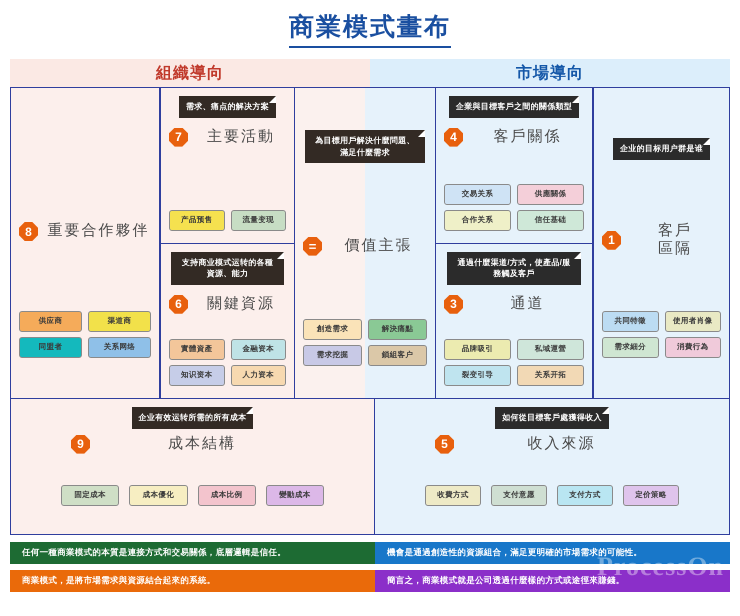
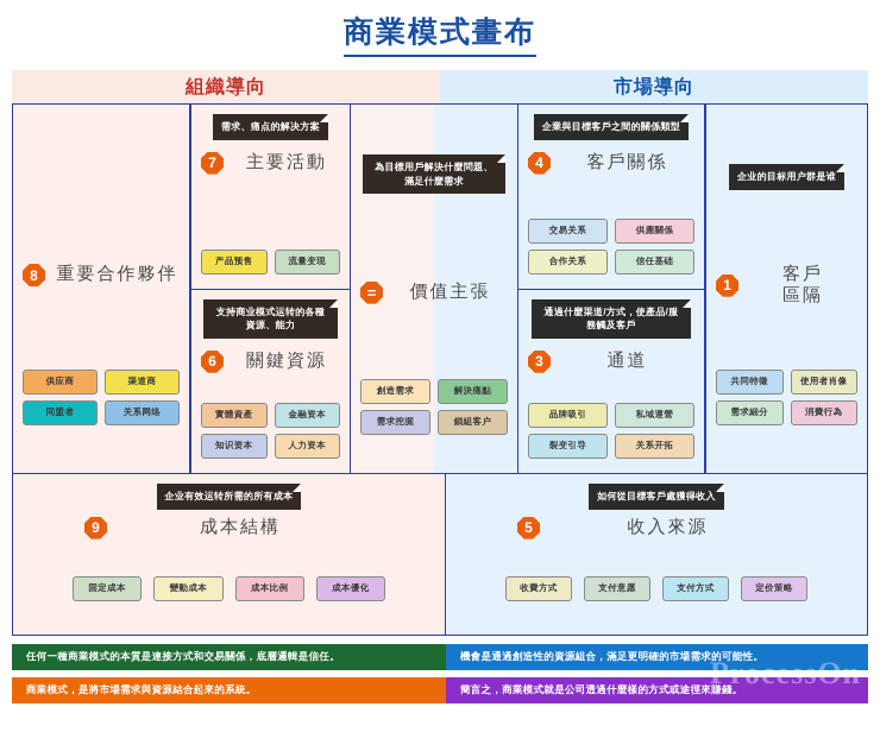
  商業模式畫布
  組織導向
  市場導向
  8
  重要合作夥伴
  供应商
  渠道商
  同盟者
  关系网络
  需求、痛点的解决方案
  7
  主要活動
  产品预售
  流量变现
  支持商业模式运转的各種資源、能力
  6
  關鍵資源
  實體資產
  金融资本
  知识资本
  人力资本
  為目標用戶解決什麼問題、滿足什麼需求
  =
  價值主張
  創造需求
  解決痛點
  需求挖掘
  鎖組客户
  企業與目標客戶之間的關係類型
  4
  客戶關係
  交易关系
  供應關係
  合作关系
  信任基础
  通過什麼渠道/方式，使產品/服務觸及客戶
  3
  通道
  品牌吸引
  私域運營
  裂变引导
  关系开拓
  企业的目标用户群是谁
  1
  客戶
  區隔
  共同特徵
  使用者肖像
  需求細分
  消費行為
  企业有效运转所需的所有成本
  9
  成本結構
  固定成本
- 成本優化
+ 變動成本
  成本比例
- 變動成本
+ 成本優化
  如何從目標客戶處獲得收入
  5
  收入來源
  收費方式
  支付意愿
  支付方式
  定价策略
  任何一種商業模式的本質是連接方式和交易關係，底層邏輯是信任。
  機會是通過創造性的資源組合，滿足更明確的市場需求的可能性。
  商業模式，是將市場需求與資源結合起來的系統。
  簡言之，商業模式就是公司透過什麼樣的方式或途徑來賺錢。
  ProcessOn
